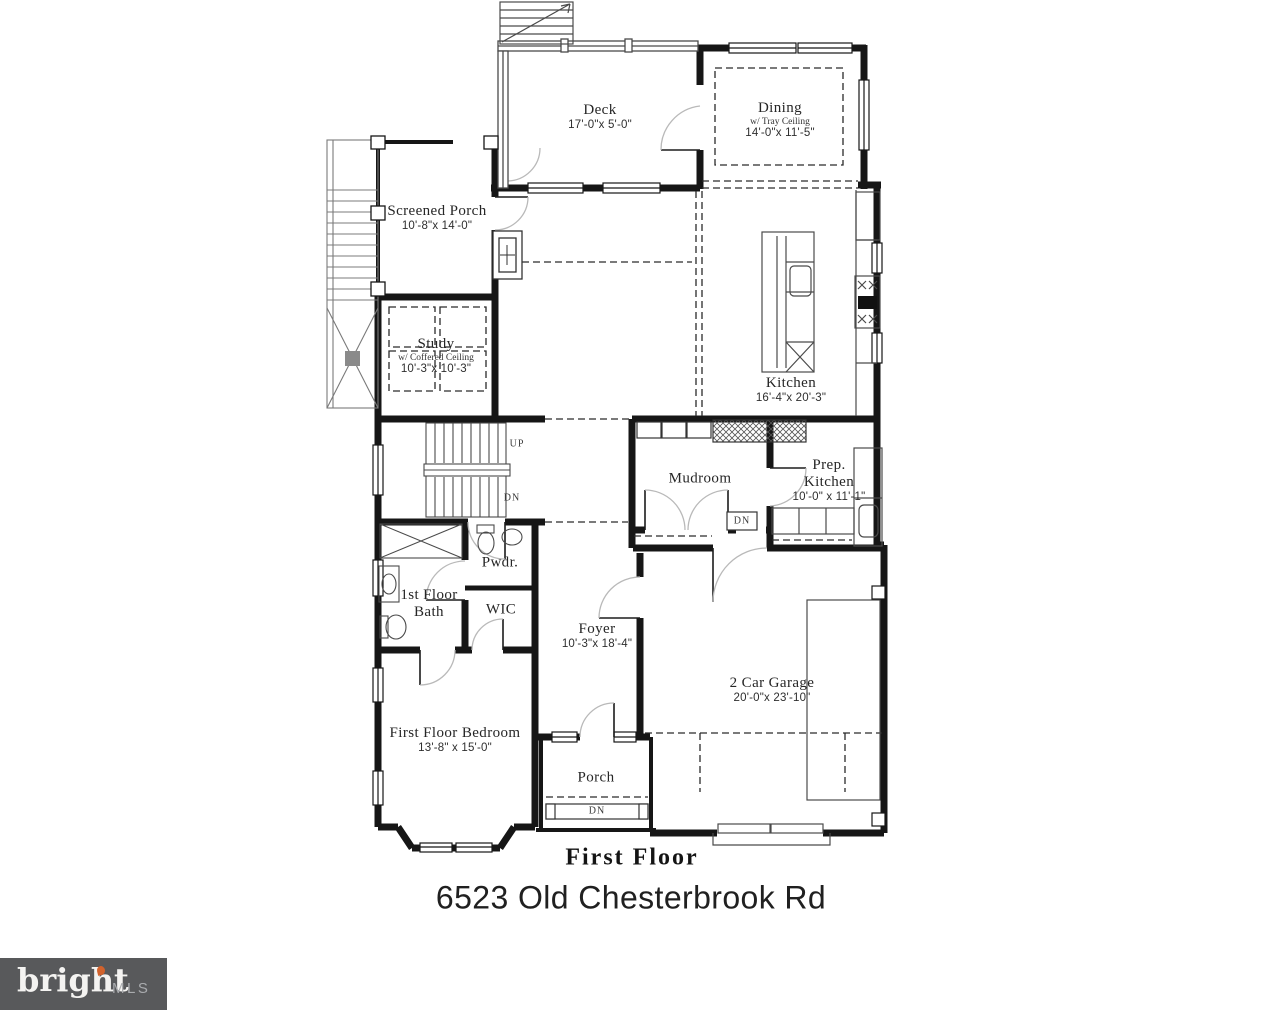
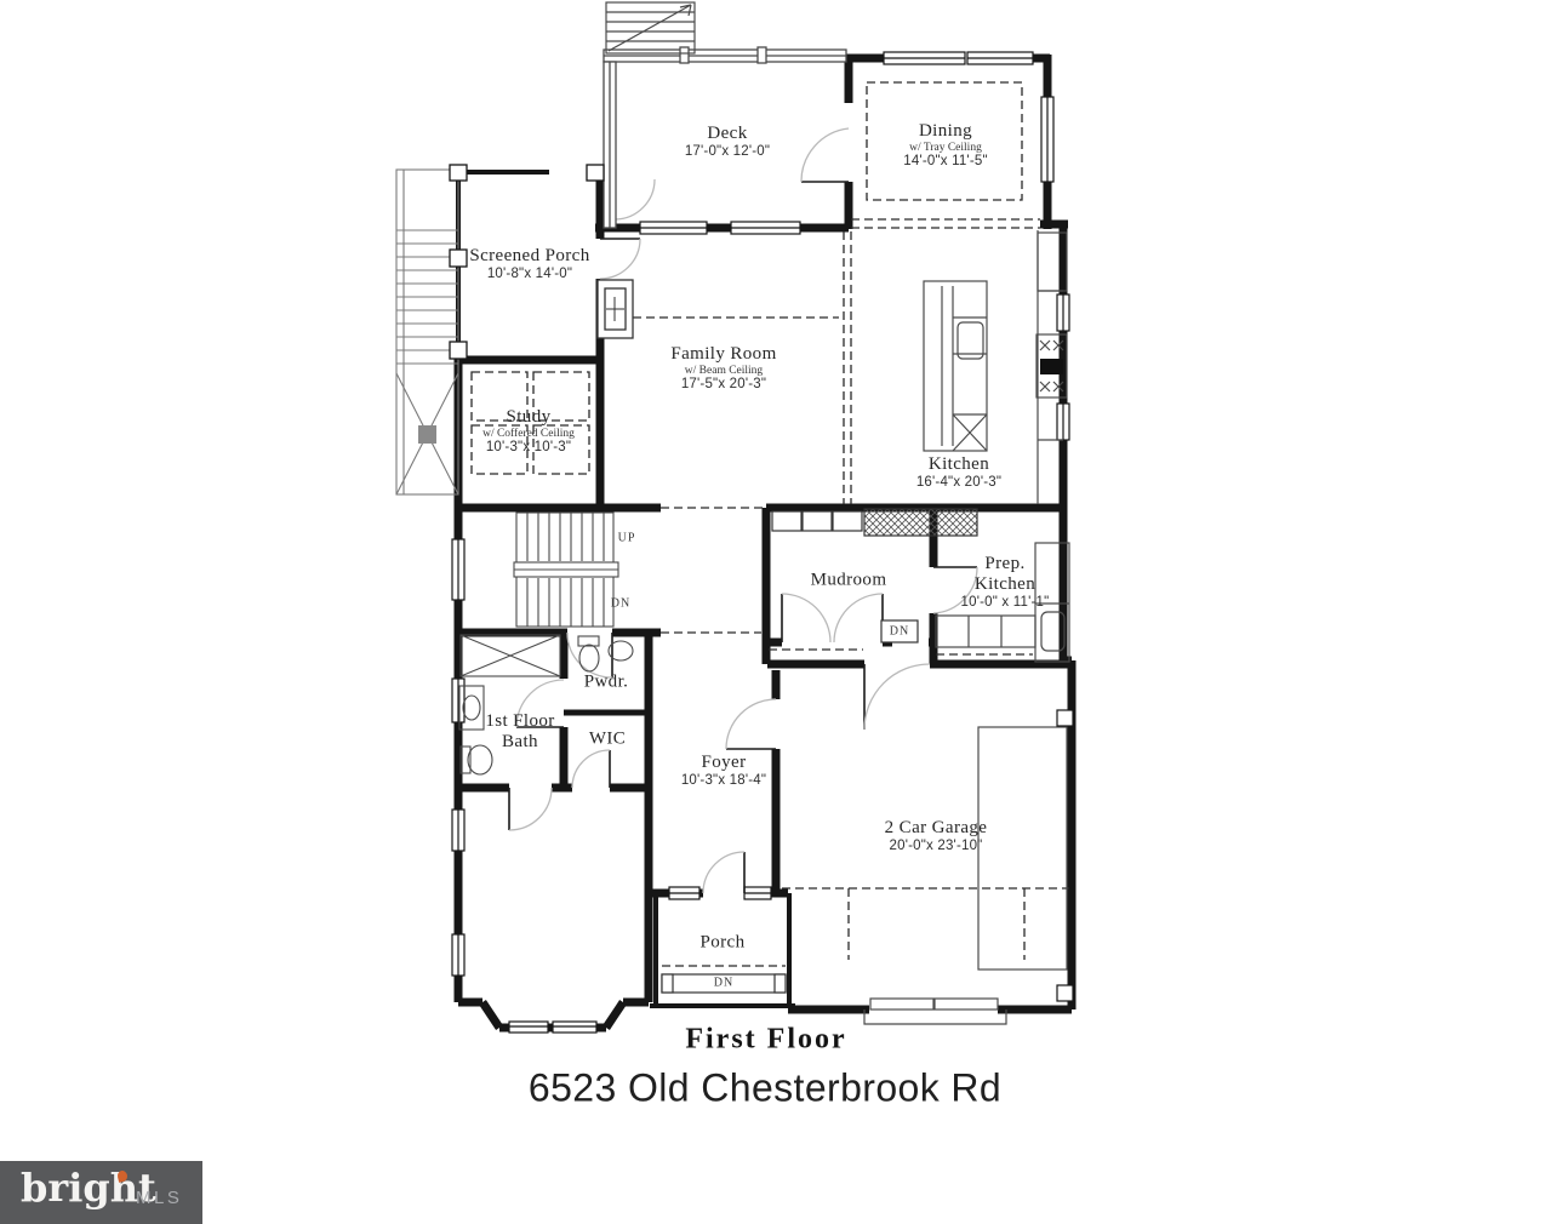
  Deck
- 17'-0"x 5'-0"
+ 17'-0"x 12'-0"
  Dining
  w/ Tray Ceiling
  14'-0"x 11'-5"
  Screened Porch
  10'-8"x 14'-0"
+ Family Room
+ w/ Beam Ceiling
+ 17'-5"x 20'-3"
  Study
  w/ Coffered Ceiling
  10'-3"x 10'-3"
  Kitchen
  16'-4"x 20'-3"
  Mudroom
  Prep. Kitchen
  10'-0" x 11'-1"
  Pwdr.
  1st Floor Bath
  WIC
  Foyer
  10'-3"x 18'-4"
- First Floor Bedroom
- 13'-8" x 15'-0"
  2 Car Garage
  20'-0"x 23'-10"
  Porch
  UP
  DN
  DN
  DN
  First Floor
  6523 Old Chesterbrook Rd
  bright
  MLS
